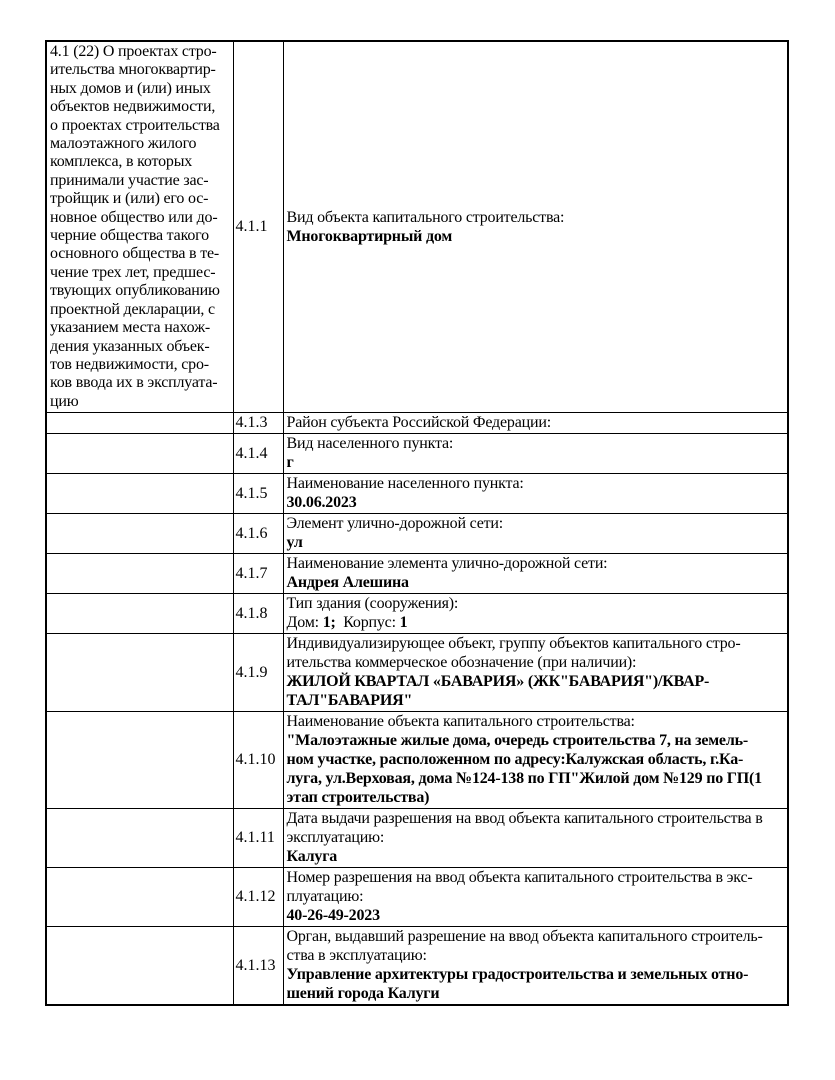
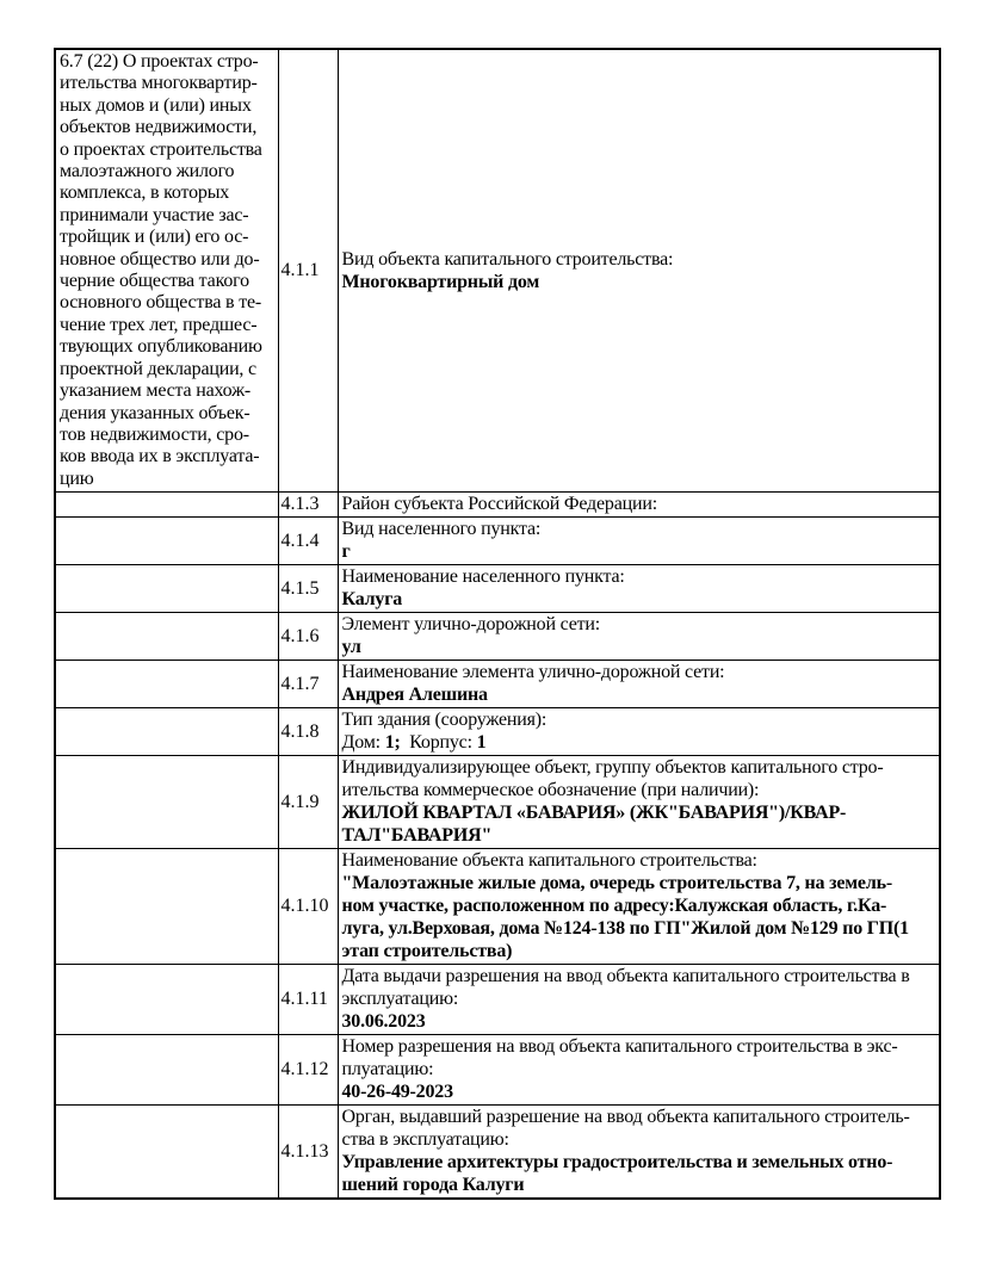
- 4.1 (22) О проектах стро- ительства многоквартир- ных домов и (или) иных объектов недвижимости, о проектах строительства малоэтажного жилого комплекса, в которых принимали участие зас- тройщик и (или) его ос- новное общество или до- черние общества такого основного общества в те- чение трех лет, предшес- твующих опубликованию проектной декларации, с указанием места нахож- дения указанных объек- тов недвижимости, сро- ков ввода их в эксплуата- цию	4.1.1	Вид объекта капитального строительства:Многоквартирный дом
+ 6.7 (22) О проектах стро- ительства многоквартир- ных домов и (или) иных объектов недвижимости, о проектах строительства малоэтажного жилого комплекса, в которых принимали участие зас- тройщик и (или) его ос- новное общество или до- черние общества такого основного общества в те- чение трех лет, предшес- твующих опубликованию проектной декларации, с указанием места нахож- дения указанных объек- тов недвижимости, сро- ков ввода их в эксплуата- цию	4.1.1	Вид объекта капитального строительства:Многоквартирный дом
  	4.1.3	Район субъекта Российской Федерации:
  	4.1.4	Вид населенного пункта:г
- 	4.1.5	Наименование населенного пункта:30.06.2023
+ 	4.1.5	Наименование населенного пункта:Калуга
  	4.1.6	Элемент улично-дорожной сети:ул
  	4.1.7	Наименование элемента улично-дорожной сети:Андрея Алешина
  	4.1.8	Тип здания (сооружения):Дом: 1; Корпус: 1
  	4.1.9	Индивидуализирующее объект, группу объектов капитального стро- ительства коммерческое обозначение (при наличии):ЖИЛОЙ КВАРТАЛ «БАВАРИЯ» (ЖК"БАВАРИЯ")/КВАР- ТАЛ"БАВАРИЯ"
  	4.1.10	Наименование объекта капитального строительства:"Малоэтажные жилые дома, очередь строительства 7, на земель- ном участке, расположенном по адресу:Калужская область, г.Ка- луга, ул.Верховая, дома №124-138 по ГП"Жилой дом №129 по ГП(1 этап строительства)
- 	4.1.11	Дата выдачи разрешения на ввод объекта капитального строительства в эксплуатацию:Калуга
+ 	4.1.11	Дата выдачи разрешения на ввод объекта капитального строительства в эксплуатацию:30.06.2023
  	4.1.12	Номер разрешения на ввод объекта капитального строительства в экс- плуатацию:40-26-49-2023
  	4.1.13	Орган, выдавший разрешение на ввод объекта капитального строитель- ства в эксплуатацию:Управление архитектуры градостроительства и земельных отно- шений города Калуги
